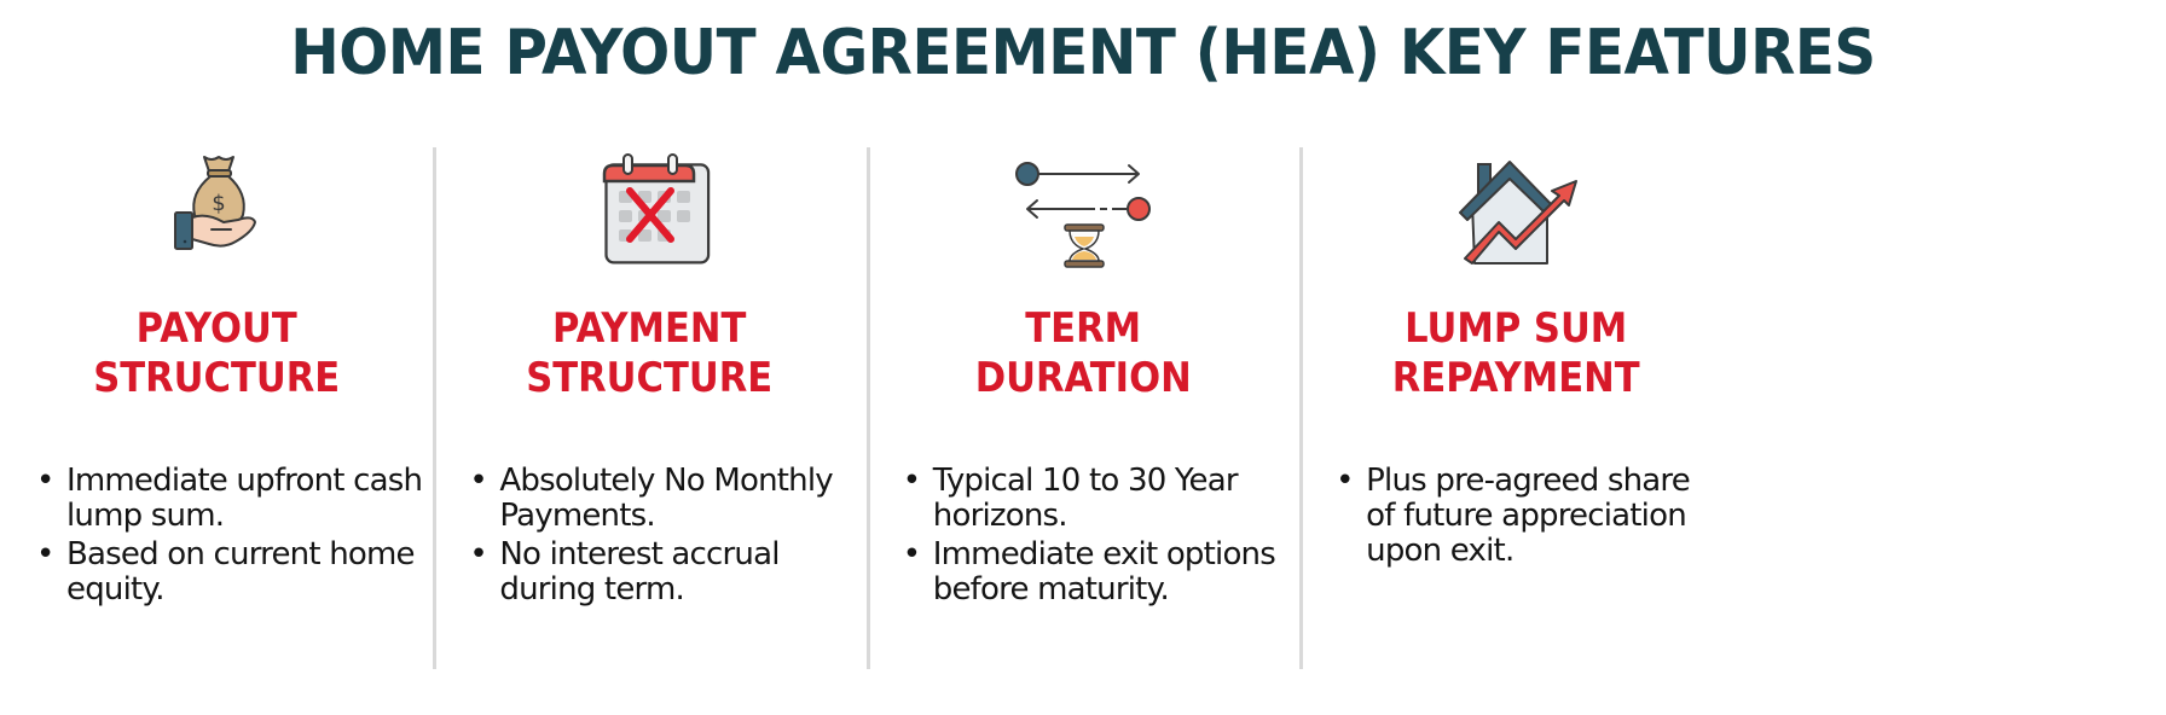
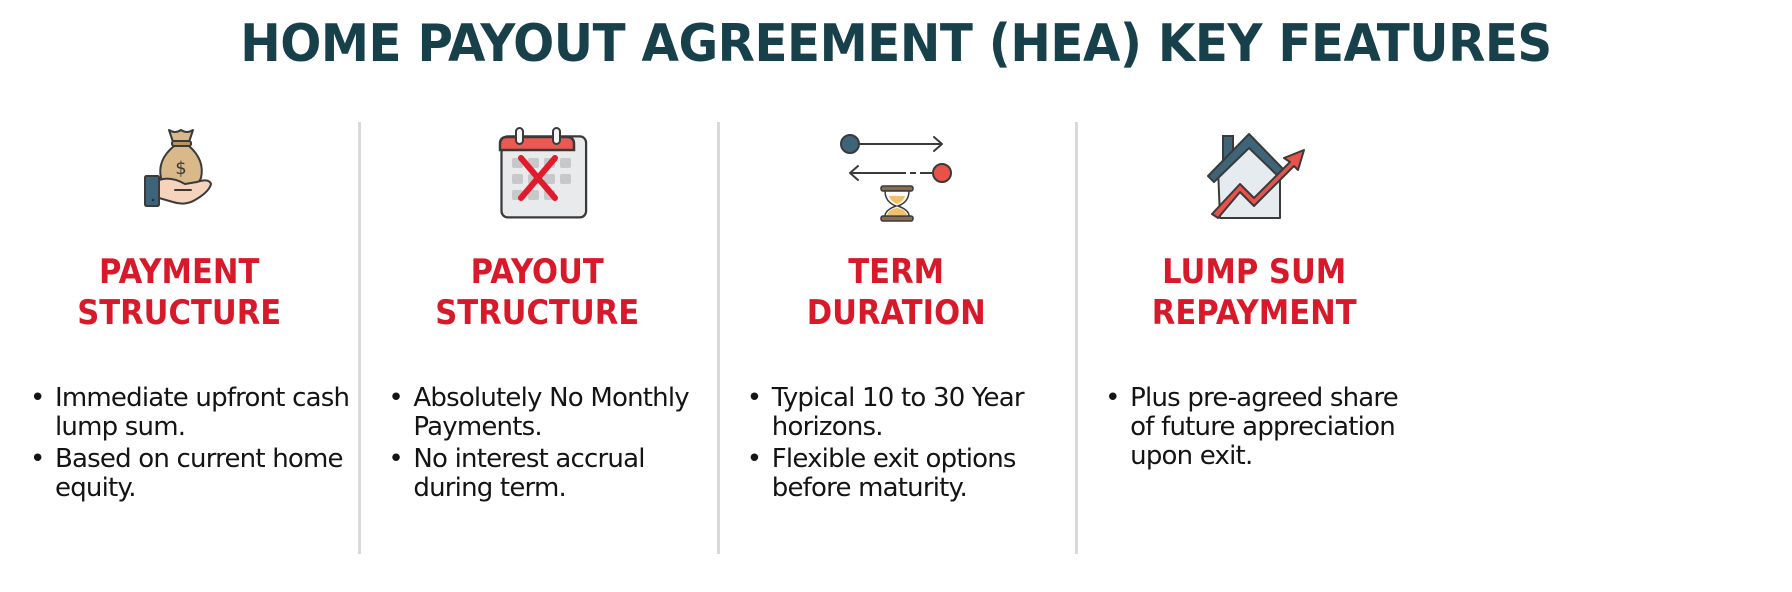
  HOME PAYOUT AGREEMENT (HEA) KEY FEATURES
  $
- PAYOUT
+ PAYMENT
  STRUCTURE
  Immediate upfront cash lump sum.
  Based on current home equity.
- PAYMENT
+ PAYOUT
  STRUCTURE
  Absolutely No Monthly Payments.
  No interest accrual during term.
  TERM
  DURATION
  Typical 10 to 30 Year horizons.
- Immediate exit options before maturity.
+ Flexible exit options before maturity.
  LUMP SUM
  REPAYMENT
  Plus pre-agreed share of future appreciation upon exit.
